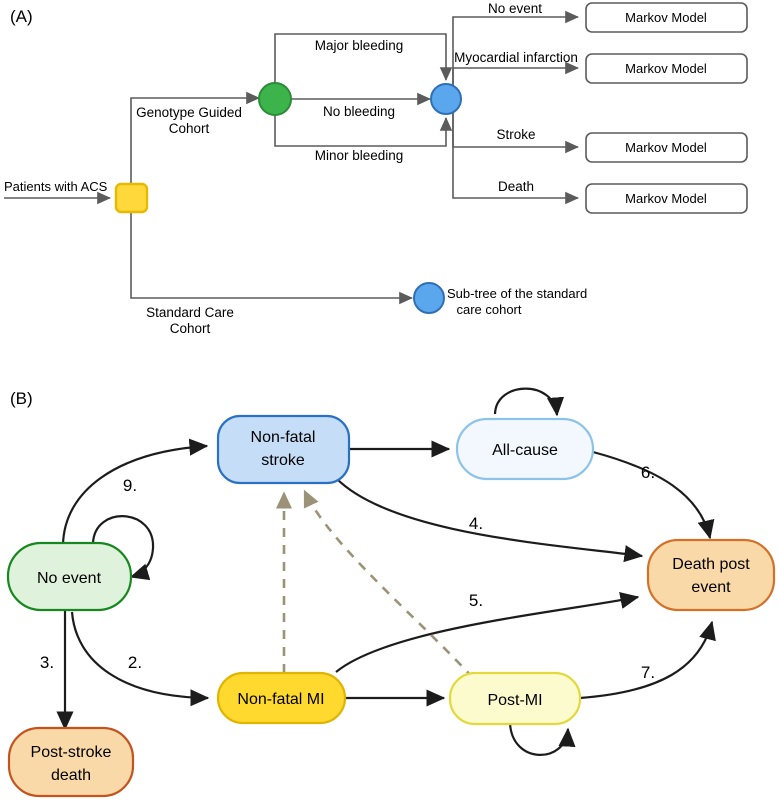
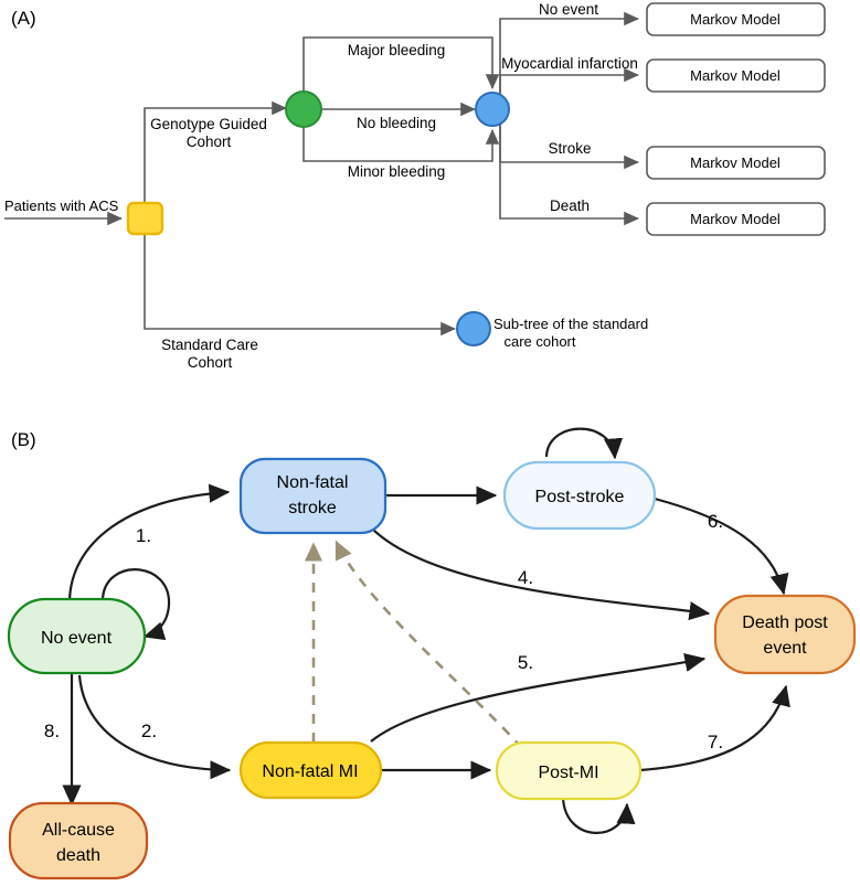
  Markov Model
  Markov Model
  Markov Model
  Markov Model
  (A)
  Patients with ACS
  Genotype Guided
  Cohort
  Standard Care
  Cohort
  Major bleeding
  No bleeding
  Minor bleeding
  No event
  Myocardial infarction
  Stroke
  Death
  Sub-tree of the standard
  care cohort
  No event
  Non-fatal
  stroke
- All-cause
+ Post-stroke
  Death post
  event
- Post-stroke
+ All-cause
  death
  Non-fatal MI
  Post-MI
  (B)
- 9.
+ 1.
  2.
- 3.
+ 8.
  4.
  5.
  6.
  7.
